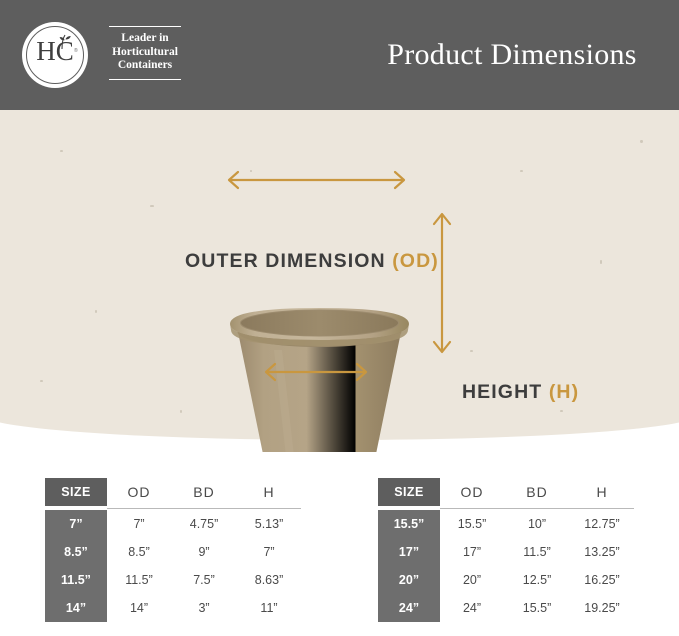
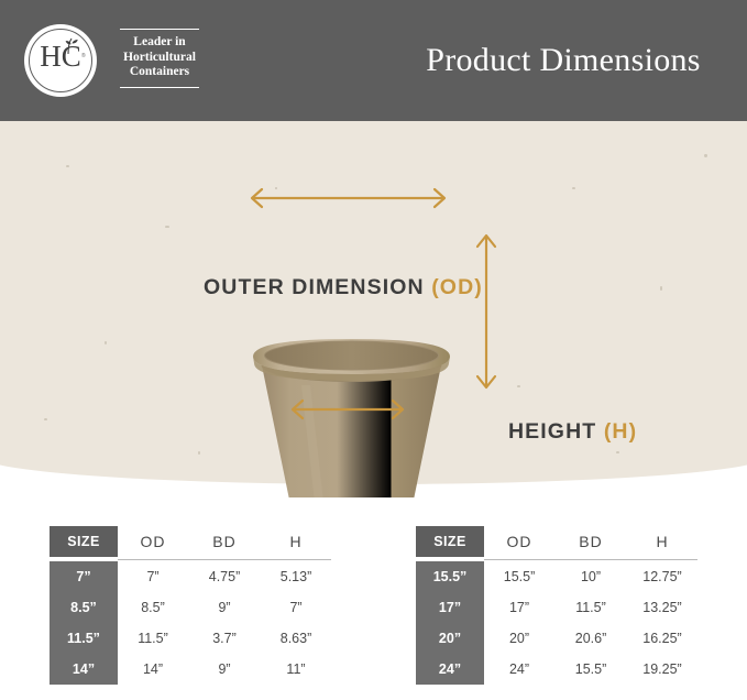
  HC
  Leader in
  Horticultural
  Containers
  Product Dimensions
  OUTER DIMENSION (OD)
  HEIGHT (H)
  SIZE	OD	BD	H
  7”	7”	4.75”	5.13”
  8.5”	8.5”	9”	7”
- 11.5”	11.5”	7.5”	8.63”
+ 11.5”	11.5”	3.7”	8.63”
- 14”	14”	3”	11”
+ 14”	14”	9”	11”
  SIZE	OD	BD	H
  15.5”	15.5”	10”	12.75”
  17”	17”	11.5”	13.25”
- 20”	20”	12.5”	16.25”
+ 20”	20”	20.6”	16.25”
  24”	24”	15.5”	19.25”
